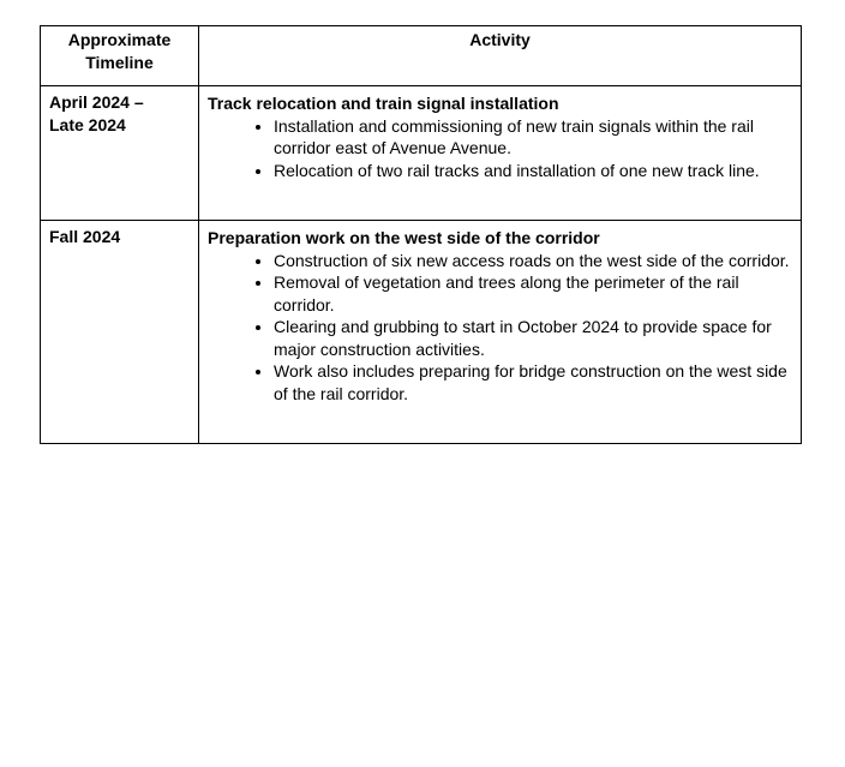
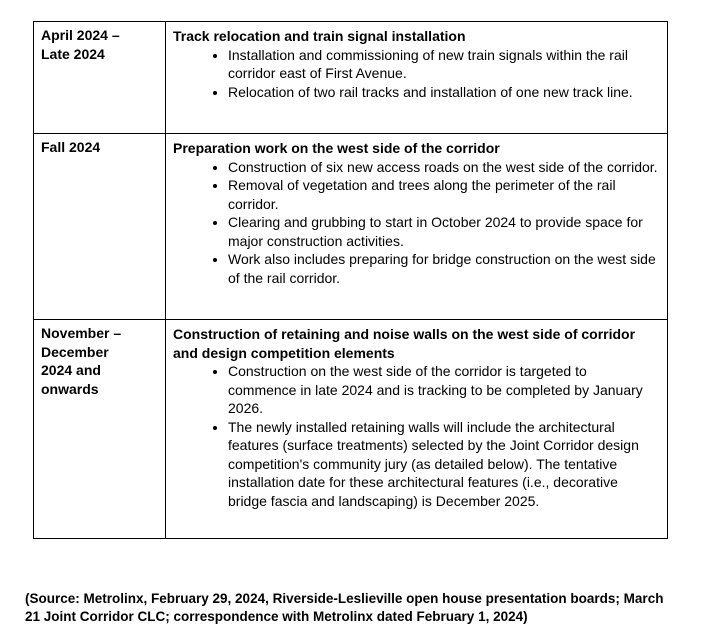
- Approximate Timeline	Activity
- April 2024 – Late 2024	Track relocation and train signal installation Installation and commissioning of new train signals within the rail corridor east of Avenue Avenue. Relocation of two rail tracks and installation of one new track line.
+ April 2024 – Late 2024	Track relocation and train signal installation Installation and commissioning of new train signals within the rail corridor east of First Avenue. Relocation of two rail tracks and installation of one new track line.
  Fall 2024	Preparation work on the west side of the corridor Construction of six new access roads on the west side of the corridor. Removal of vegetation and trees along the perimeter of the rail corridor. Clearing and grubbing to start in October 2024 to provide space for major construction activities. Work also includes preparing for bridge construction on the west side of the rail corridor.
+ November – December 2024 and onwards	Construction of retaining and noise walls on the west side of corridor and design competition elements Construction on the west side of the corridor is targeted to commence in late 2024 and is tracking to be completed by January 2026. The newly installed retaining walls will include the architectural features (surface treatments) selected by the Joint Corridor design competition's community jury (as detailed below). The tentative installation date for these architectural features (i.e., decorative bridge fascia and landscaping) is December 2025.
+ (Source: Metrolinx, February 29, 2024, Riverside-Leslieville open house presentation boards; March 21 Joint Corridor CLC; correspondence with Metrolinx dated February 1, 2024)
